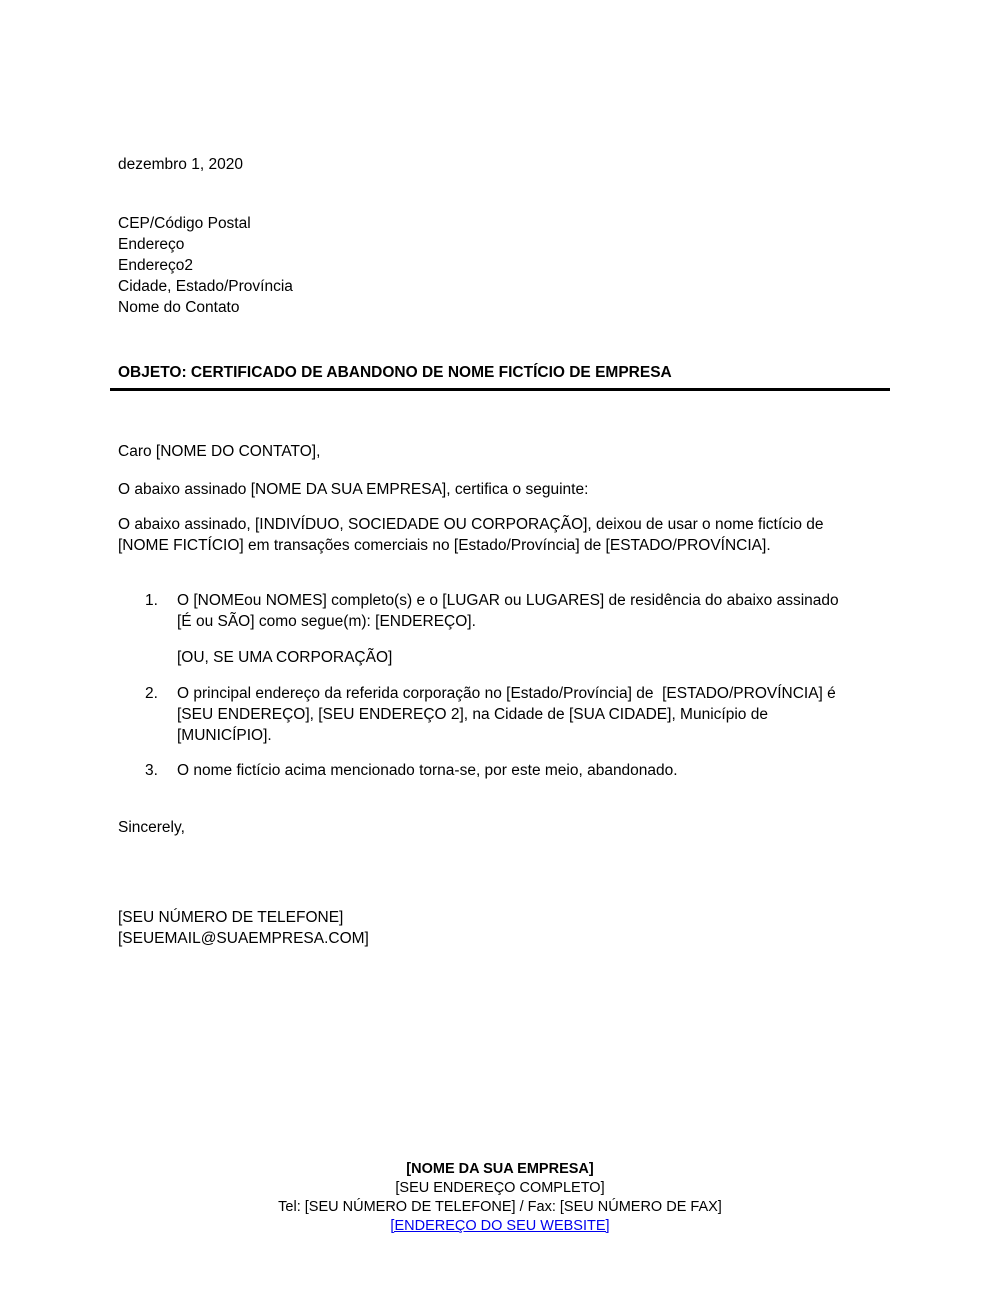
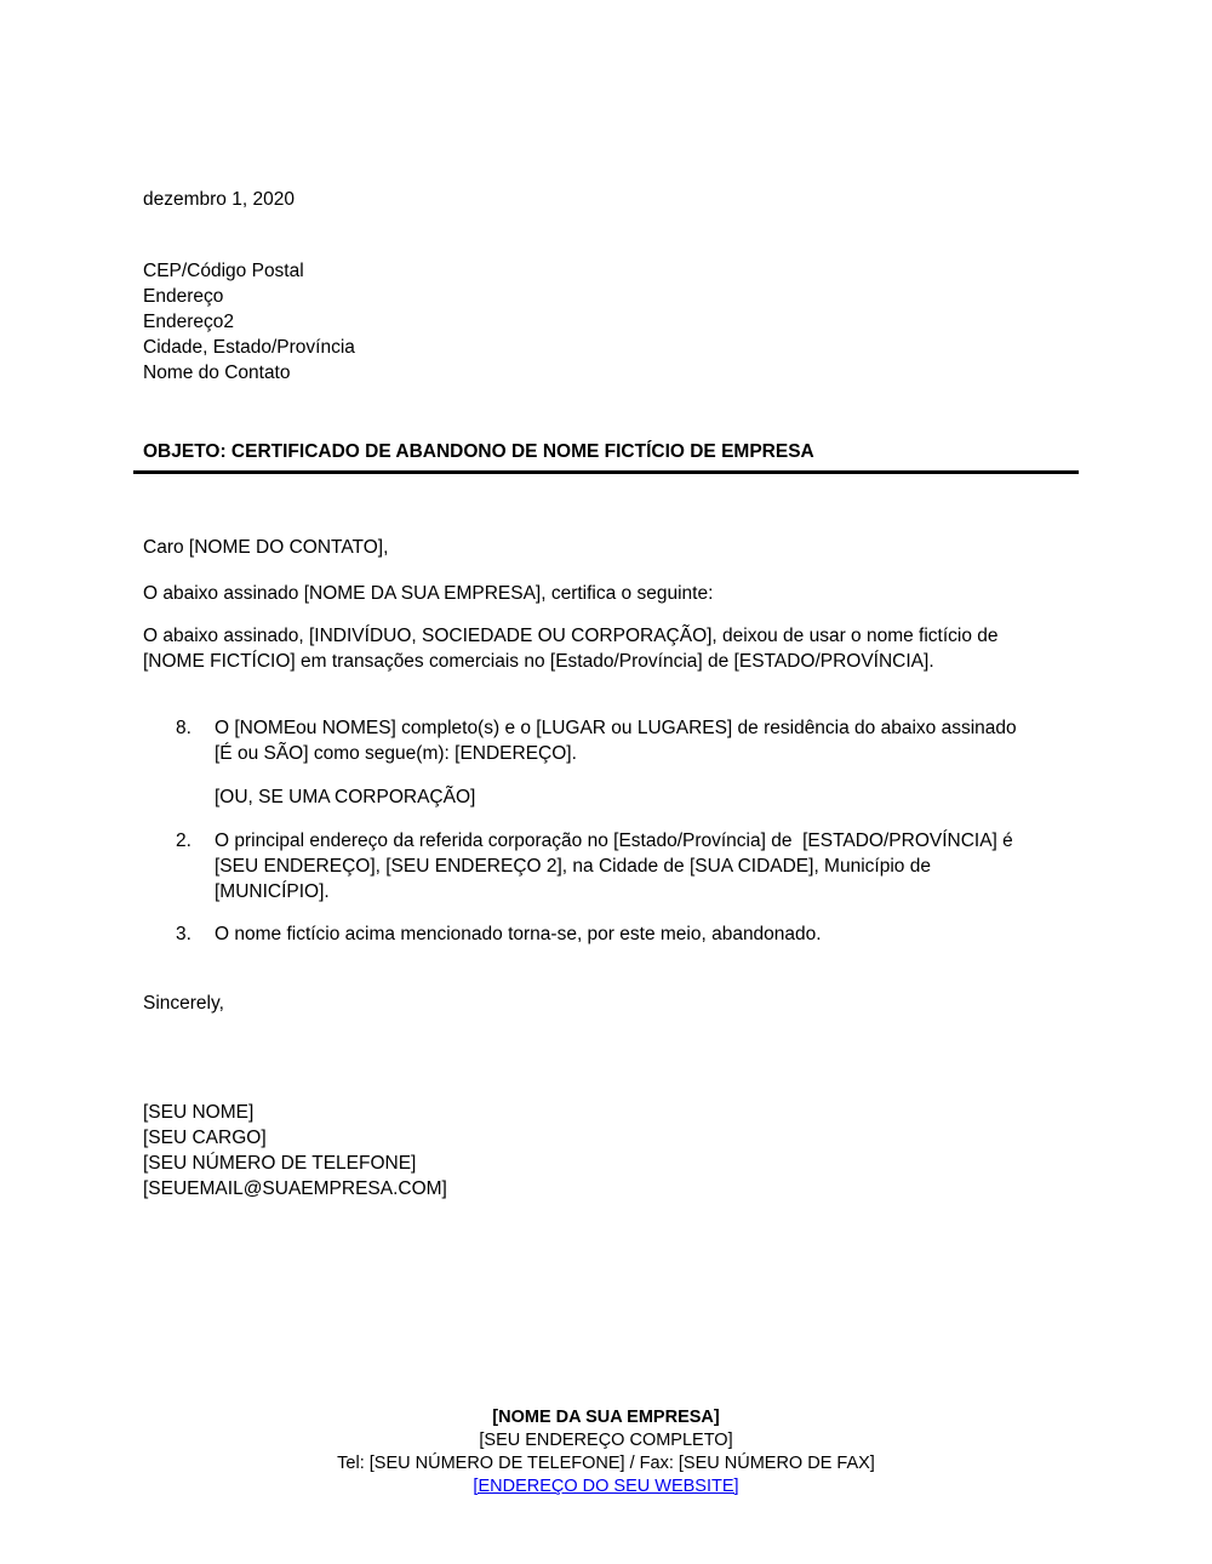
  dezembro 1, 2020
  CEP/Código Postal
  Endereço
  Endereço2
  Cidade, Estado/Província
  Nome do Contato
  OBJETO: CERTIFICADO DE ABANDONO DE NOME FICTÍCIO DE EMPRESA
  Caro [NOME DO CONTATO],
  O abaixo assinado [NOME DA SUA EMPRESA], certifica o seguinte:
  O abaixo assinado, [INDIVÍDUO, SOCIEDADE OU CORPORAÇÃO], deixou de usar o nome fictício de
  [NOME FICTÍCIO] em transações comerciais no [Estado/Província] de [ESTADO/PROVÍNCIA].
- 1.
+ 8.
  O [NOMEou NOMES] completo(s) e o [LUGAR ou LUGARES] de residência do abaixo assinado
  [É ou SÃO] como segue(m): [ENDEREÇO].
  [OU, SE UMA CORPORAÇÃO]
  2.
  O principal endereço da referida corporação no [Estado/Província] de [ESTADO/PROVÍNCIA] é
  [SEU ENDEREÇO], [SEU ENDEREÇO 2], na Cidade de [SUA CIDADE], Município de
  [MUNICÍPIO].
  3.
  O nome fictício acima mencionado torna-se, por este meio, abandonado.
  Sincerely,
+ [SEU NOME]
+ [SEU CARGO]
  [SEU NÚMERO DE TELEFONE]
  [SEUEMAIL@SUAEMPRESA.COM]
  [NOME DA SUA EMPRESA]
  [SEU ENDEREÇO COMPLETO]
  Tel: [SEU NÚMERO DE TELEFONE] / Fax: [SEU NÚMERO DE FAX]
  [ENDEREÇO DO SEU WEBSITE]
